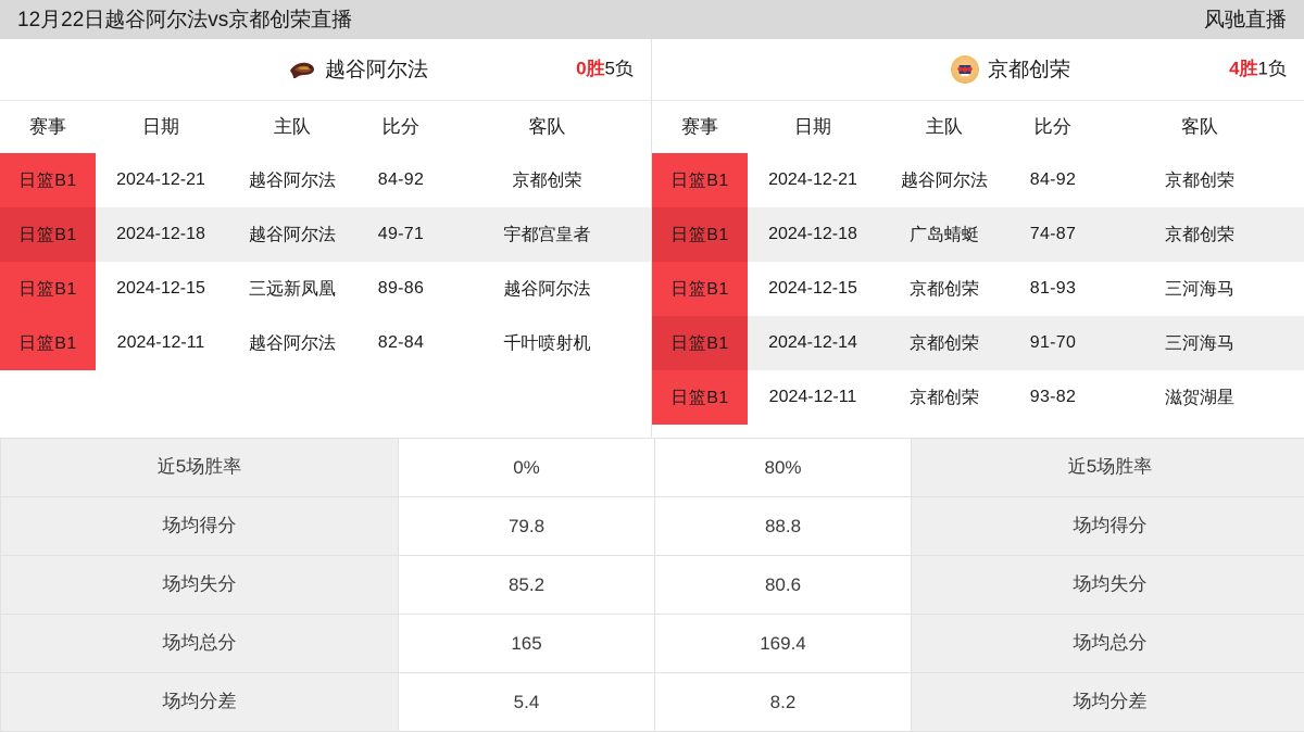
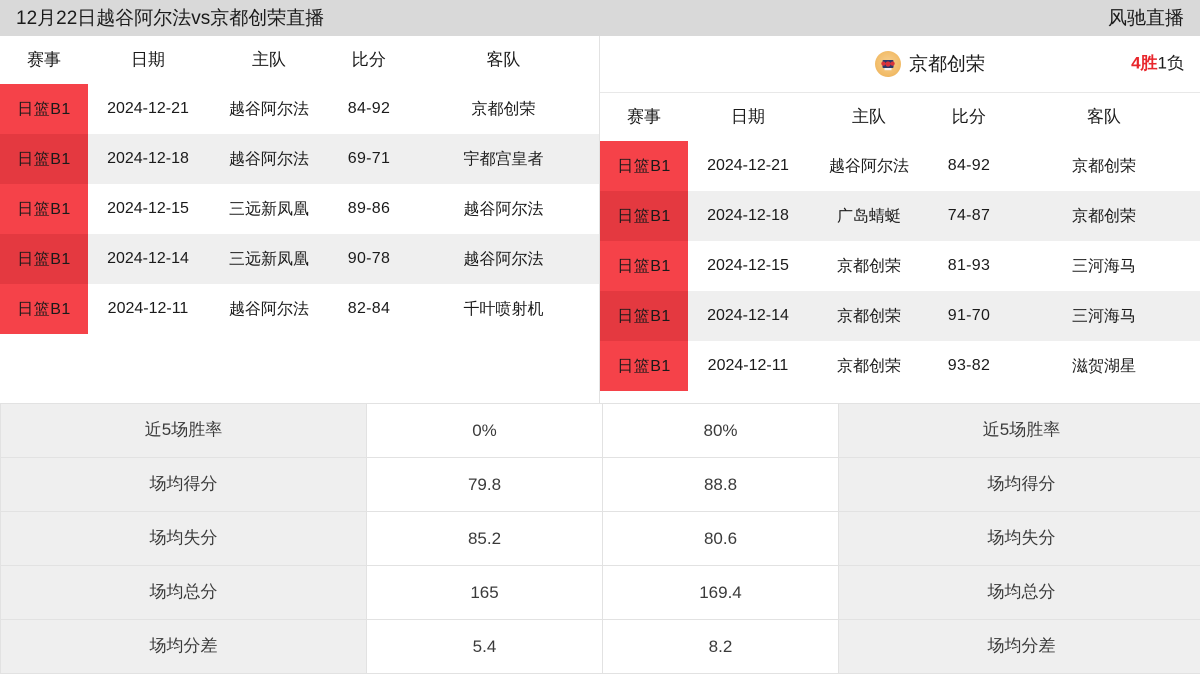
  12月22日越谷阿尔法vs京都创荣直播
  风驰直播
- 越谷阿尔法
- 0胜5负
  赛事	日期	主队	比分	客队
  日篮B1	2024-12-21	越谷阿尔法	84-92	京都创荣
- 日篮B1	2024-12-18	越谷阿尔法	49-71	宇都宫皇者
+ 日篮B1	2024-12-18	越谷阿尔法	69-71	宇都宫皇者
  日篮B1	2024-12-15	三远新凤凰	89-86	越谷阿尔法
+ 日篮B1	2024-12-14	三远新凤凰	90-78	越谷阿尔法
  日篮B1	2024-12-11	越谷阿尔法	82-84	千叶喷射机
  京都创荣
  4胜1负
  赛事	日期	主队	比分	客队
  日篮B1	2024-12-21	越谷阿尔法	84-92	京都创荣
  日篮B1	2024-12-18	广岛蜻蜓	74-87	京都创荣
  日篮B1	2024-12-15	京都创荣	81-93	三河海马
  日篮B1	2024-12-14	京都创荣	91-70	三河海马
  日篮B1	2024-12-11	京都创荣	93-82	滋贺湖星
  近5场胜率	0%	80%	近5场胜率
  场均得分	79.8	88.8	场均得分
  场均失分	85.2	80.6	场均失分
  场均总分	165	169.4	场均总分
  场均分差	5.4	8.2	场均分差
